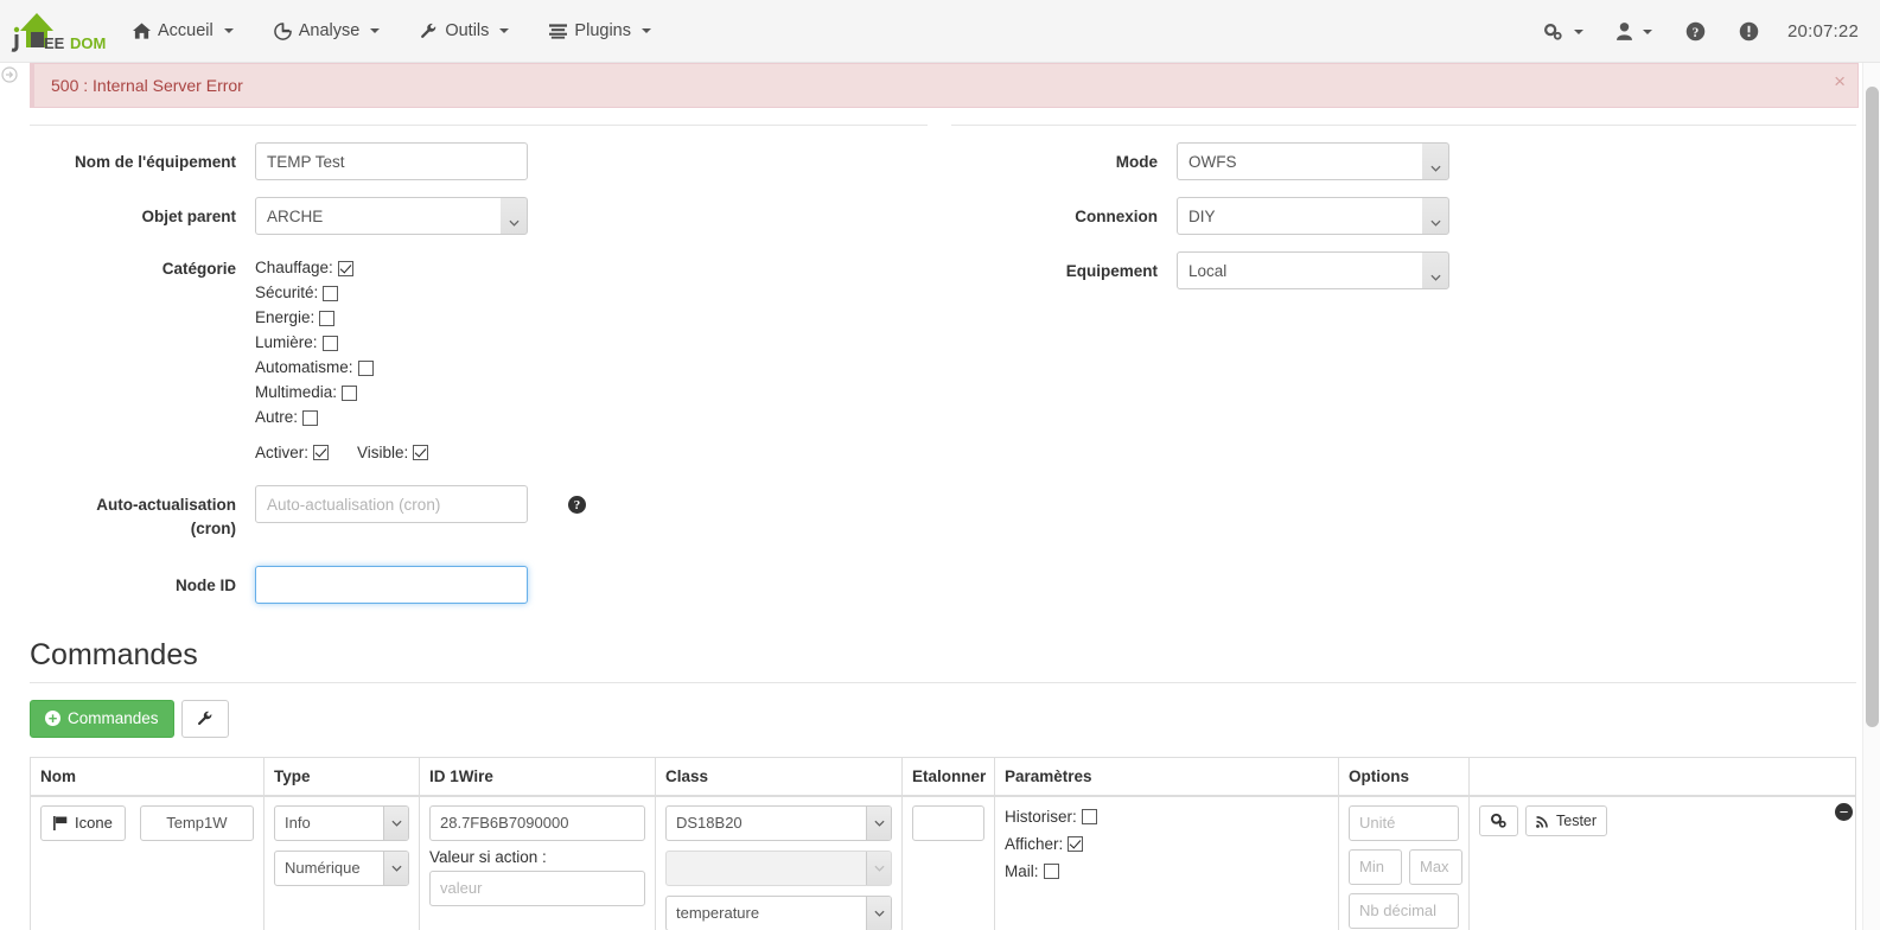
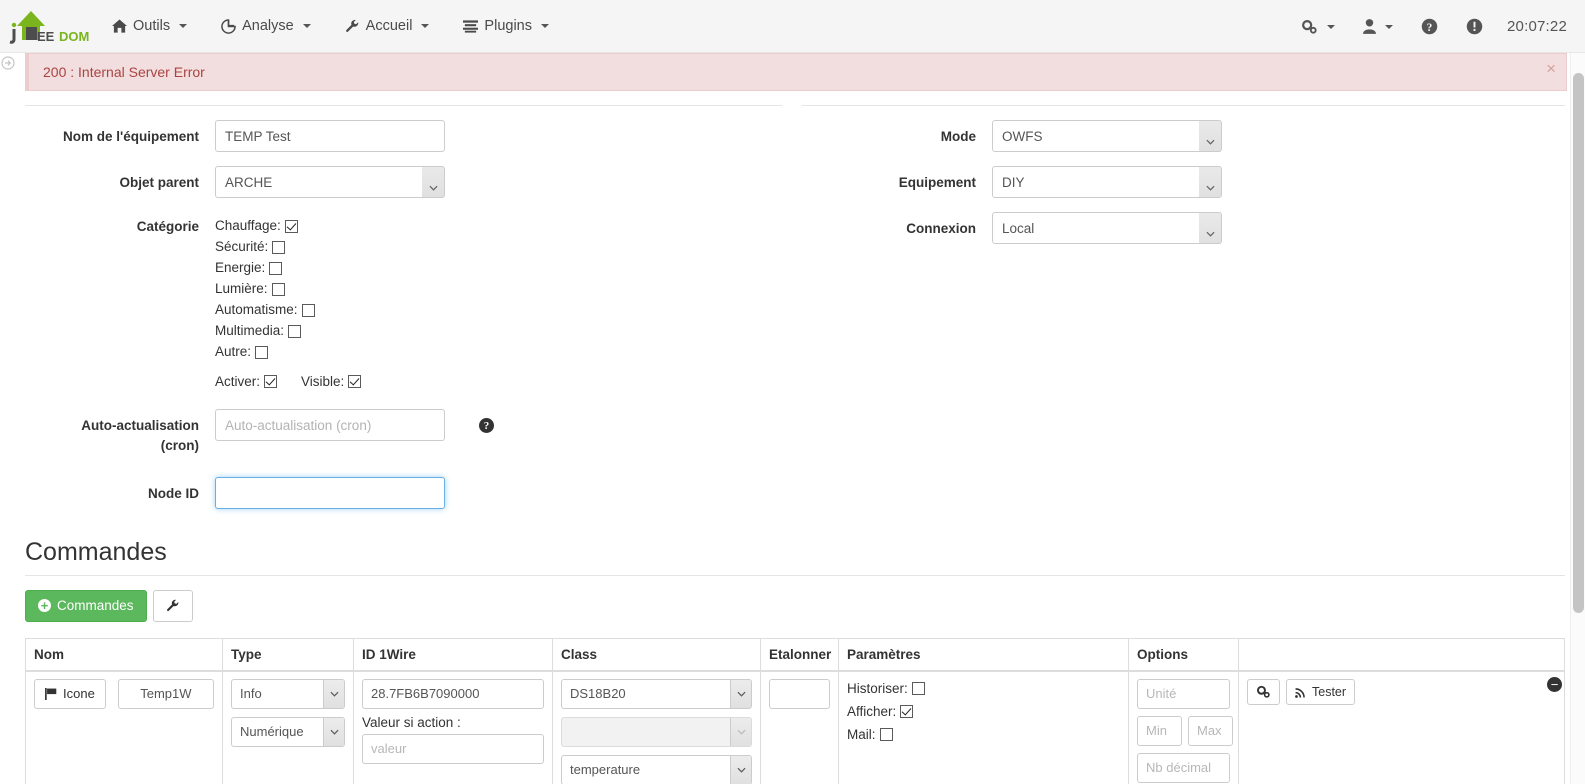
  EE
  DOM
- Accueil
+ Outils
  Analyse
- Outils
+ Accueil
  Plugins
  ?
  20:07:22
- 500 : Internal Server Error
+ 200 : Internal Server Error
  ×
  Nom de l'équipement
  TEMP Test
  Objet parent
  ARCHE
  Catégorie
  Chauffage:
  Sécurité:
  Energie:
  Lumière:
  Automatisme:
  Multimedia:
  Autre:
  Activer:
  Visible:
  Auto-actualisation
  (cron)
  Auto-actualisation (cron)
  ?
  Node ID
  Mode
  OWFS
- Connexion
+ Equipement
  DIY
- Equipement
+ Connexion
  Local
  Commandes
  +
  Commandes
  Nom	Type	ID 1Wire	Class	Etalonner	Paramètres	Options
  Icone Temp1W	Info Numérique	28.7FB6B7090000 Valeur si action : valeur	DS18B20 temperature		Historiser: Afficher: Mail:	Unité Min Max Nb décimal	Tester −
